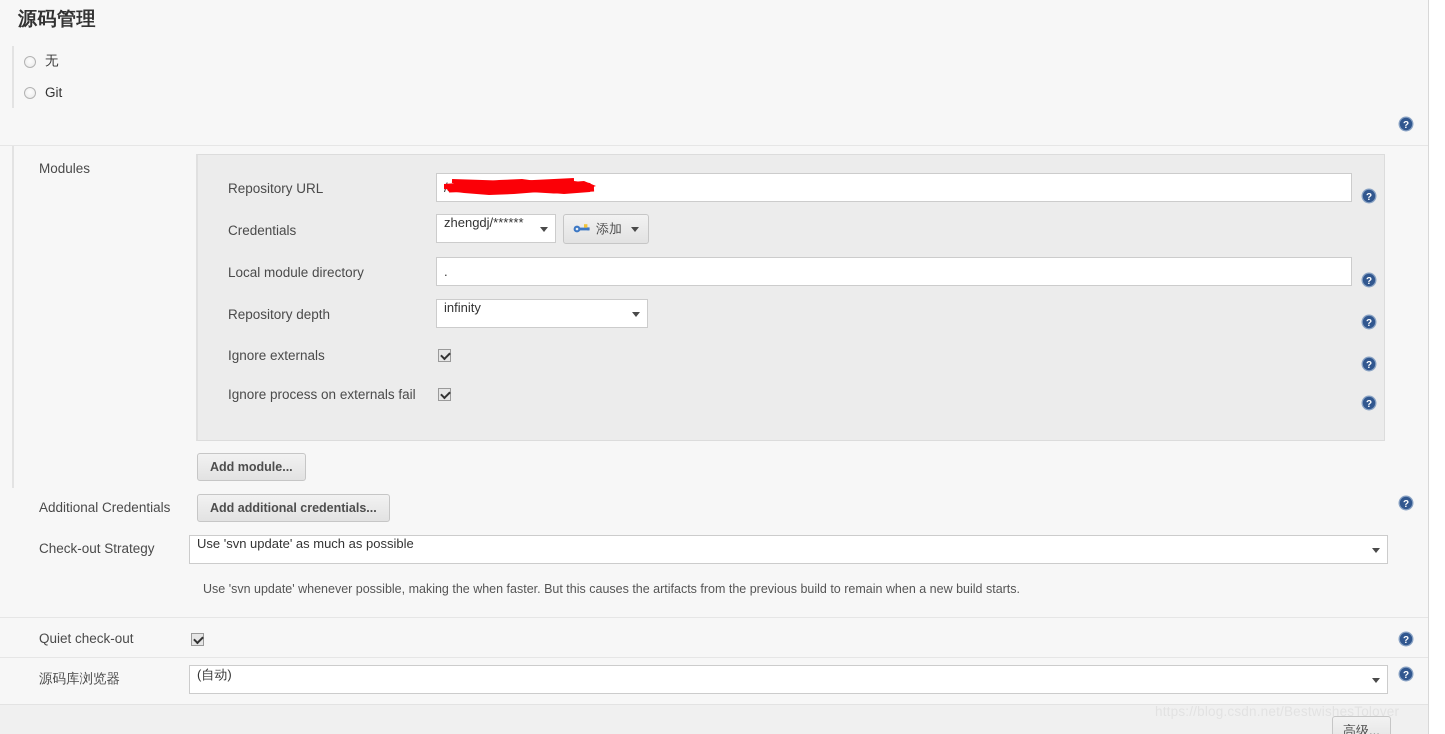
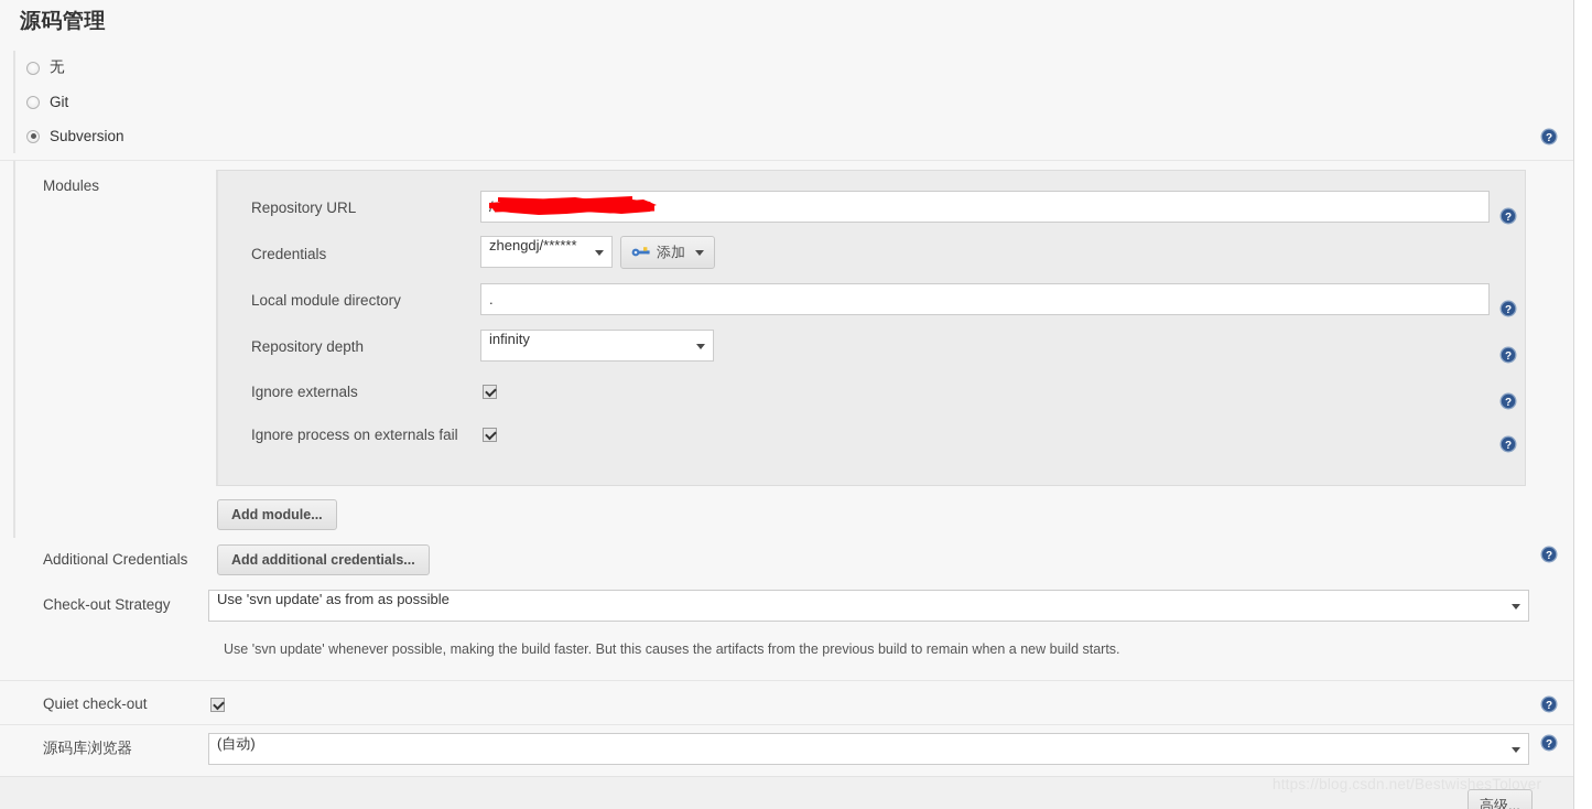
  源码管理
  无
  Git
+ Subversion
  ?
  Modules
  Repository URL
  ?
  Credentials
  zhengdj/******
  添加
  Local module directory
  .
  ?
  Repository depth
  infinity
  ?
  Ignore externals
  ?
  Ignore process on externals fail
  ?
  Add module...
  Additional Credentials
  Add additional credentials...
  ?
  Check-out Strategy
- Use 'svn update' as much as possible
+ Use 'svn update' as from as possible
- Use 'svn update' whenever possible, making the when faster. But this causes the artifacts from the previous build to remain when a new build starts.
+ Use 'svn update' whenever possible, making the build faster. But this causes the artifacts from the previous build to remain when a new build starts.
  Quiet check-out
  ?
  源码库浏览器
  (自动)
  ?
  高级...
  https://blog.csdn.net/BestwishesTolover
